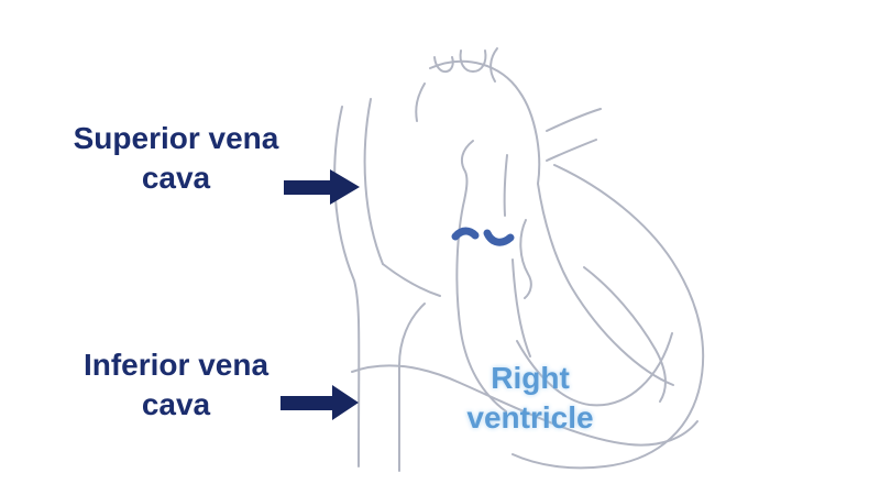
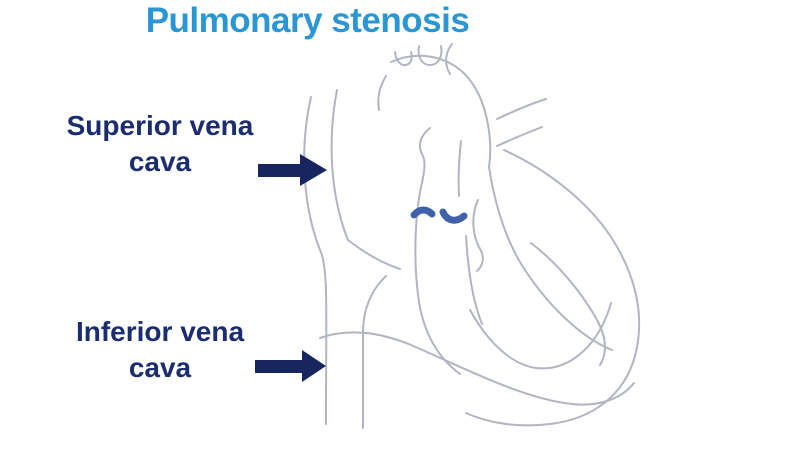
+ Pulmonary stenosis
  Superior vena
  cava
  Inferior vena
  cava
- Right
- ventricle
